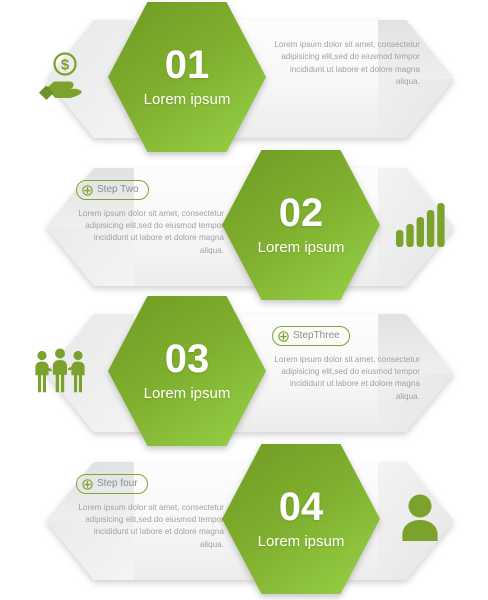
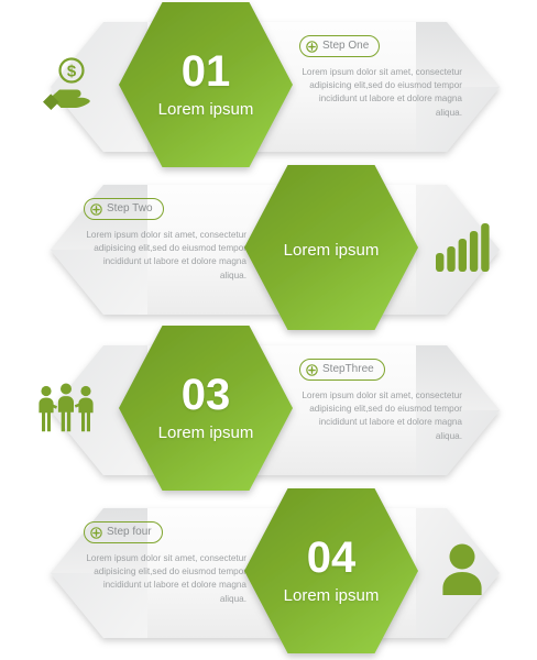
  $
+ Step One
  Lorem ipsum dolor sit amet, consectetur adipisicing elit,sed do eiusmod tempor incididunt ut labore et dolore magna aliqua.
  01
  Lorem ipsum
  Step Two
  Lorem ipsum dolor sit amet, consectetur adipisicing elit,sed do eiusmod tempo incididunt ut labore et dolore magna aliqua.
- 02
  Lorem ipsum
  StepThree
  Lorem ipsum dolor sit amet, consectetur adipisicing elit,sed do eiusmod tempor incididunt ut labore et dolore magna aliqua.
  03
  Lorem ipsum
  Step four
  Lorem ipsum dolor sit amet, consectetur adipisicing elit,sed do eiusmod tempo incididunt ut labore et dolore magna aliqua.
  04
  Lorem ipsum
